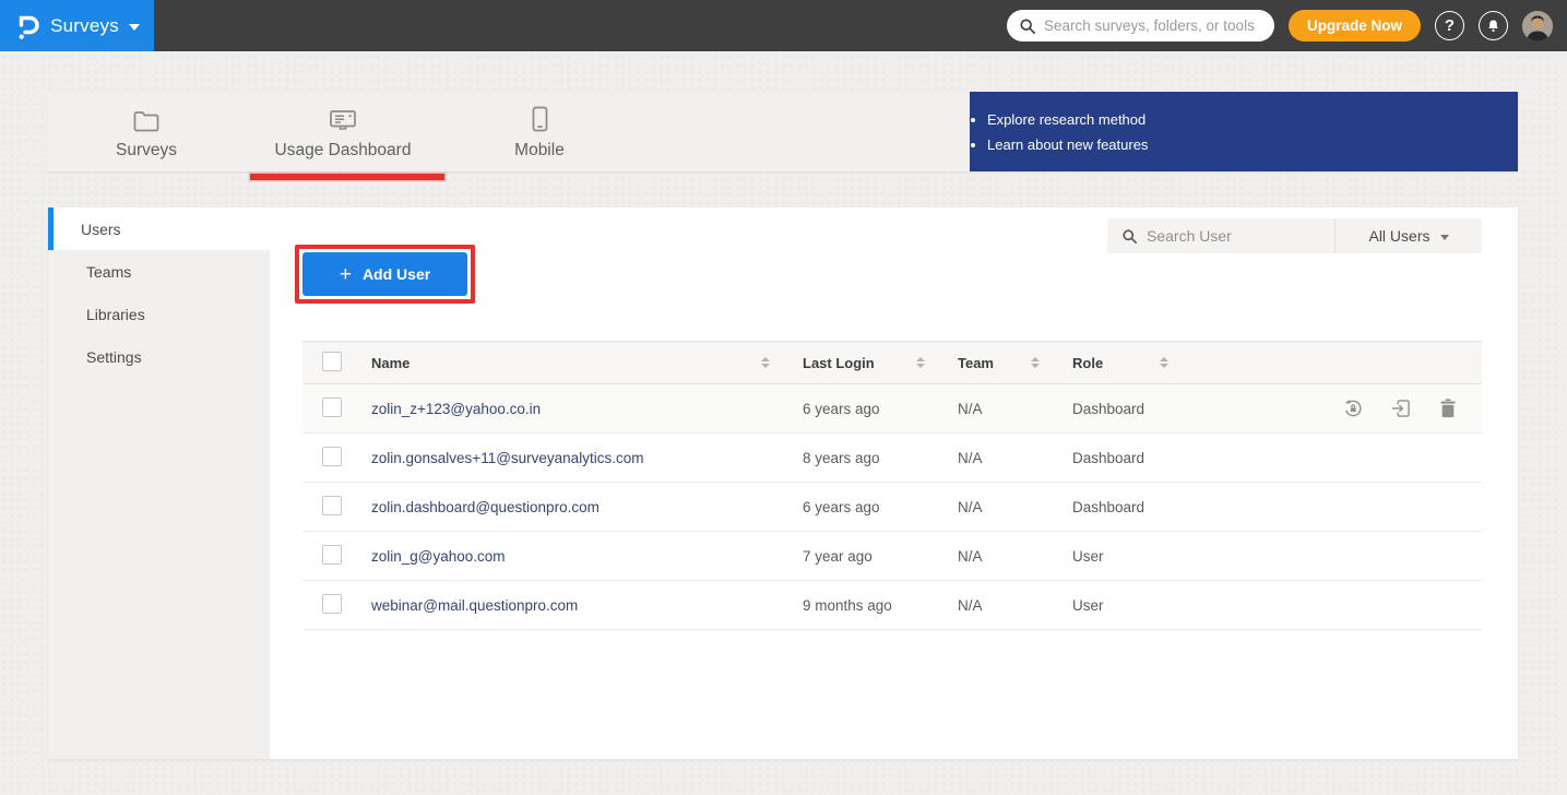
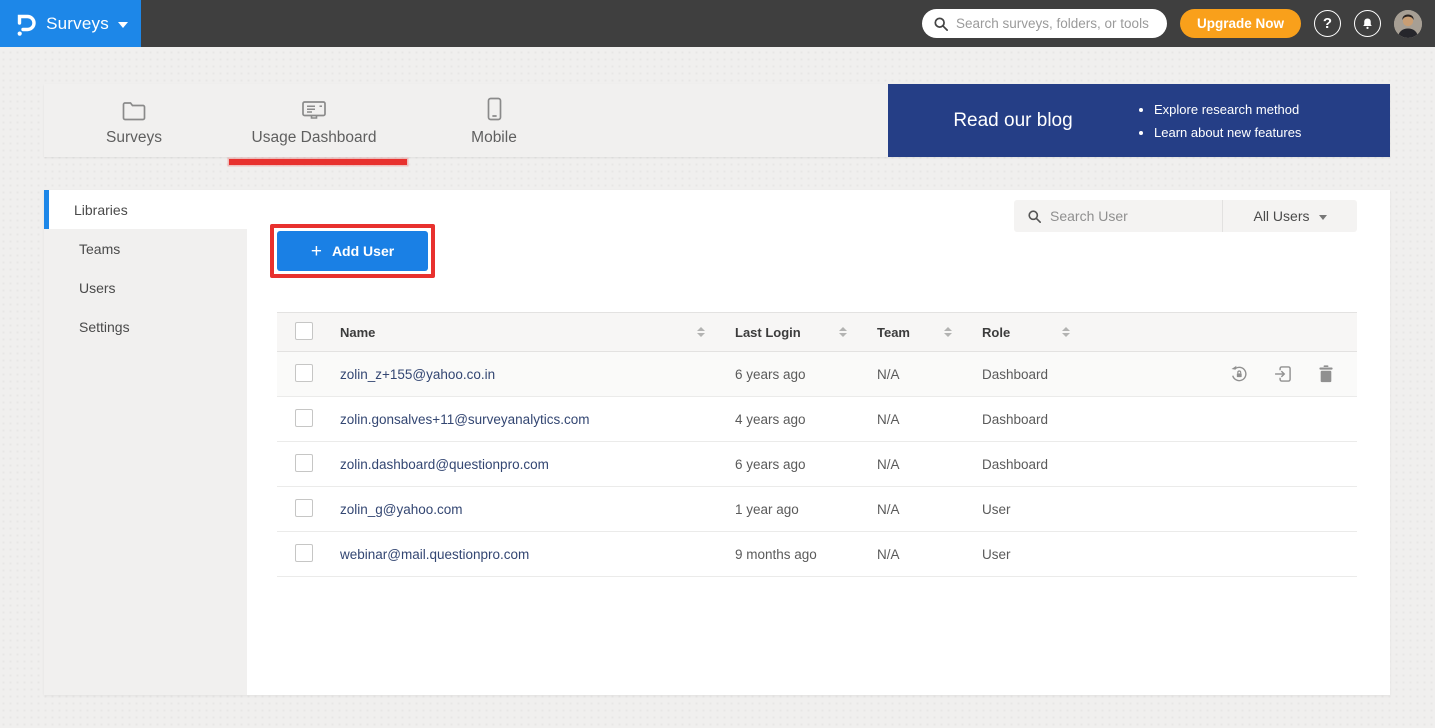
  Surveys
  Search surveys, folders, or tools
  Upgrade Now
  ?
  Surveys
  Usage Dashboard
  Mobile
+ Read our blog
  Explore research method
  Learn about new features
- Users
+ Libraries
  Teams
- Libraries
+ Users
  Settings
  Search User
  All Users
  +
  Add User
  Name
  Last Login
  Team
  Role
- zolin_z+123@yahoo.co.in
+ zolin_z+155@yahoo.co.in
  6 years ago
  N/A
  Dashboard
  zolin.gonsalves+11@surveyanalytics.com
- 8 years ago
+ 4 years ago
  N/A
  Dashboard
  zolin.dashboard@questionpro.com
  6 years ago
  N/A
  Dashboard
  zolin_g@yahoo.com
- 7 year ago
+ 1 year ago
  N/A
  User
  webinar@mail.questionpro.com
  9 months ago
  N/A
  User
